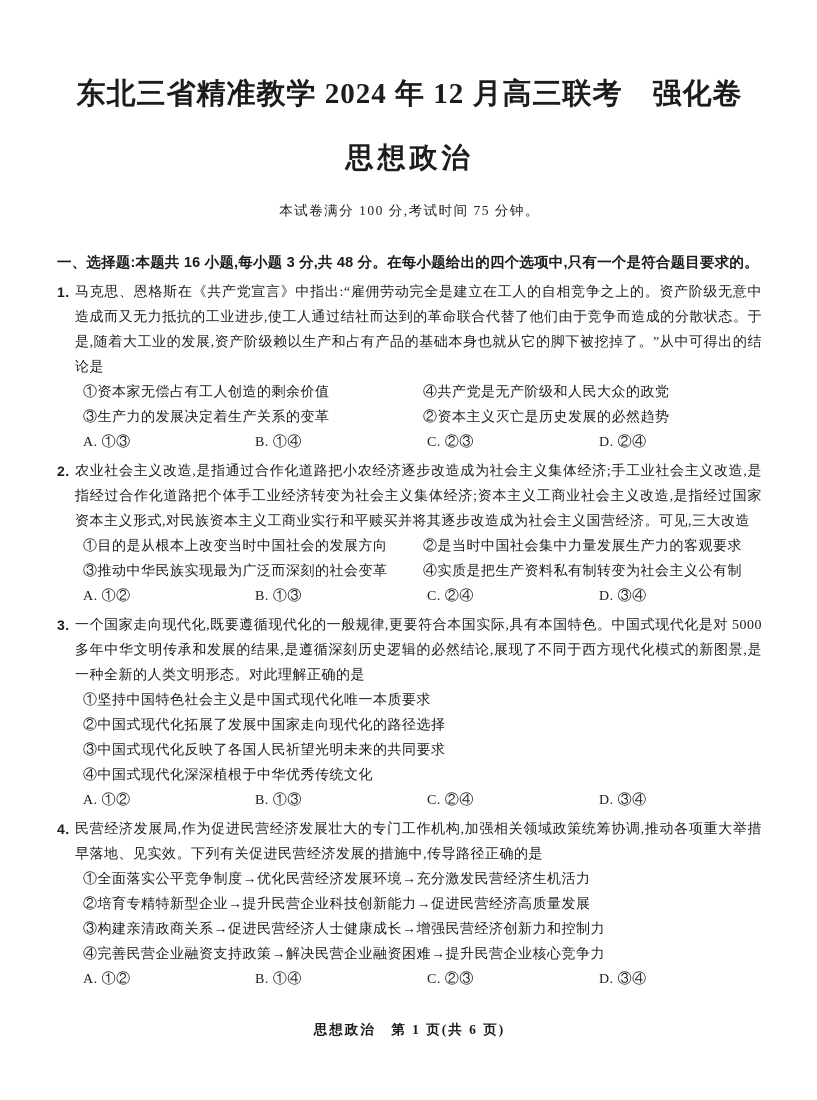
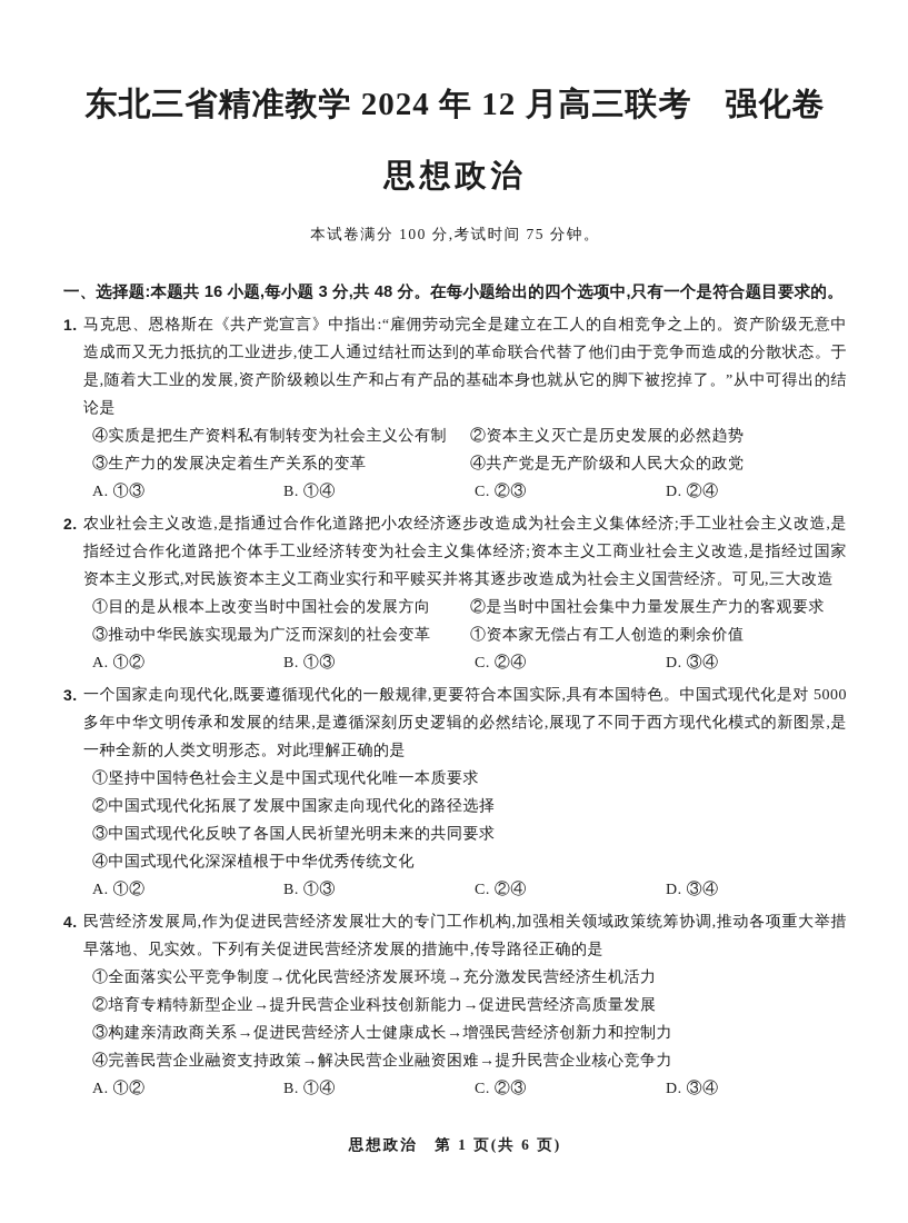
  东北三省精准教学 2024 年 12 月高三联考 强化卷
  思想政治
  本试卷满分 100 分,考试时间 75 分钟。
  一、选择题:本题共 16 小题,每小题 3 分,共 48 分。在每小题给出的四个选项中,只有一个是符合题目要求的。
  1.
  马克思、恩格斯在《共产党宣言》中指出:“雇佣劳动完全是建立在工人的自相竞争之上的。资产阶级无意中造成而又无力抵抗的工业进步,使工人通过结社而达到的革命联合代替了他们由于竞争而造成的分散状态。于是,随着大工业的发展,资产阶级赖以生产和占有产品的基础本身也就从它的脚下被挖掉了。”从中可得出的结论是
- ①资本家无偿占有工人创造的剩余价值
+ ④实质是把生产资料私有制转变为社会主义公有制
- ④共产党是无产阶级和人民大众的政党
+ ②资本主义灭亡是历史发展的必然趋势
  ③生产力的发展决定着生产关系的变革
- ②资本主义灭亡是历史发展的必然趋势
+ ④共产党是无产阶级和人民大众的政党
  A. ①③
  B. ①④
  C. ②③
  D. ②④
  2.
  农业社会主义改造,是指通过合作化道路把小农经济逐步改造成为社会主义集体经济;手工业社会主义改造,是指经过合作化道路把个体手工业经济转变为社会主义集体经济;资本主义工商业社会主义改造,是指经过国家资本主义形式,对民族资本主义工商业实行和平赎买并将其逐步改造成为社会主义国营经济。可见,三大改造
  ①目的是从根本上改变当时中国社会的发展方向
  ②是当时中国社会集中力量发展生产力的客观要求
  ③推动中华民族实现最为广泛而深刻的社会变革
- ④实质是把生产资料私有制转变为社会主义公有制
+ ①资本家无偿占有工人创造的剩余价值
  A. ①②
  B. ①③
  C. ②④
  D. ③④
  3.
  一个国家走向现代化,既要遵循现代化的一般规律,更要符合本国实际,具有本国特色。中国式现代化是对 5000 多年中华文明传承和发展的结果,是遵循深刻历史逻辑的必然结论,展现了不同于西方现代化模式的新图景,是一种全新的人类文明形态。对此理解正确的是
  ①坚持中国特色社会主义是中国式现代化唯一本质要求
  ②中国式现代化拓展了发展中国家走向现代化的路径选择
  ③中国式现代化反映了各国人民祈望光明未来的共同要求
  ④中国式现代化深深植根于中华优秀传统文化
  A. ①②
  B. ①③
  C. ②④
  D. ③④
  4.
  民营经济发展局,作为促进民营经济发展壮大的专门工作机构,加强相关领域政策统筹协调,推动各项重大举措早落地、见实效。下列有关促进民营经济发展的措施中,传导路径正确的是
  ①全面落实公平竞争制度→优化民营经济发展环境→充分激发民营经济生机活力
  ②培育专精特新型企业→提升民营企业科技创新能力→促进民营经济高质量发展
  ③构建亲清政商关系→促进民营经济人士健康成长→增强民营经济创新力和控制力
  ④完善民营企业融资支持政策→解决民营企业融资困难→提升民营企业核心竞争力
  A. ①②
  B. ①④
  C. ②③
  D. ③④
  思想政治 第 1 页(共 6 页)
